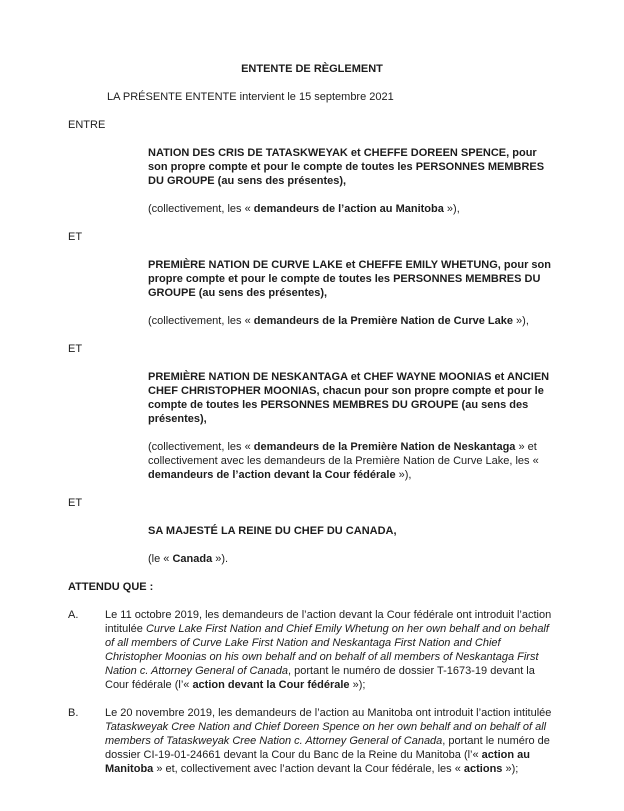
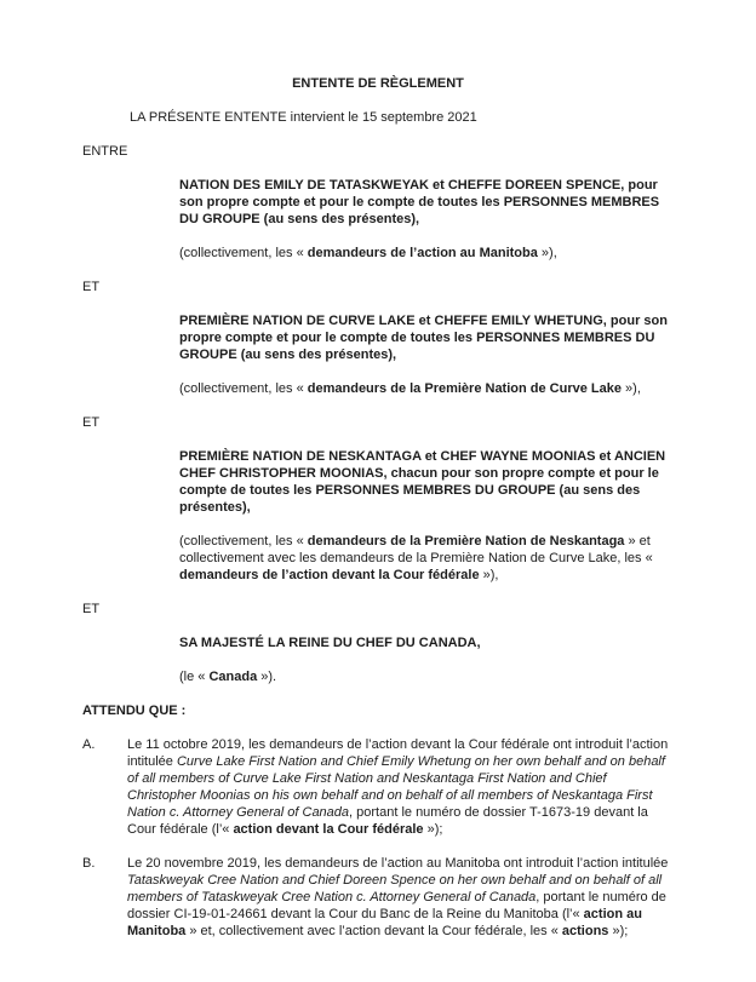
  ENTENTE DE RÈGLEMENT
  LA PRÉSENTE ENTENTE intervient le 15 septembre 2021
  ENTRE
- NATION DES CRIS DE TATASKWEYAK et CHEFFE DOREEN SPENCE, pour son propre compte et pour le compte de toutes les PERSONNES MEMBRES DU GROUPE (au sens des présentes),
+ NATION DES EMILY DE TATASKWEYAK et CHEFFE DOREEN SPENCE, pour son propre compte et pour le compte de toutes les PERSONNES MEMBRES DU GROUPE (au sens des présentes),
  (collectivement, les « demandeurs de l’action au Manitoba »),
  ET
  PREMIÈRE NATION DE CURVE LAKE et CHEFFE EMILY WHETUNG, pour son propre compte et pour le compte de toutes les PERSONNES MEMBRES DU GROUPE (au sens des présentes),
  (collectivement, les « demandeurs de la Première Nation de Curve Lake »),
  ET
  PREMIÈRE NATION DE NESKANTAGA et CHEF WAYNE MOONIAS et ANCIEN CHEF CHRISTOPHER MOONIAS, chacun pour son propre compte et pour le compte de toutes les PERSONNES MEMBRES DU GROUPE (au sens des présentes),
  (collectivement, les « demandeurs de la Première Nation de Neskantaga » et collectivement avec les demandeurs de la Première Nation de Curve Lake, les « demandeurs de l’action devant la Cour fédérale »),
  ET
  SA MAJESTÉ LA REINE DU CHEF DU CANADA,
  (le « Canada »).
  ATTENDU QUE :
  A.
  Le 11 octobre 2019, les demandeurs de l’action devant la Cour fédérale ont introduit l’action intitulée Curve Lake First Nation and Chief Emily Whetung on her own behalf and on behalf of all members of Curve Lake First Nation and Neskantaga First Nation and Chief Christopher Moonias on his own behalf and on behalf of all members of Neskantaga First Nation c. Attorney General of Canada, portant le numéro de dossier T-1673-19 devant la Cour fédérale (l’« action devant la Cour fédérale »);
  B.
  Le 20 novembre 2019, les demandeurs de l’action au Manitoba ont introduit l’action intitulée Tataskweyak Cree Nation and Chief Doreen Spence on her own behalf and on behalf of all members of Tataskweyak Cree Nation c. Attorney General of Canada, portant le numéro de dossier CI-19-01-24661 devant la Cour du Banc de la Reine du Manitoba (l’« action au Manitoba » et, collectivement avec l’action devant la Cour fédérale, les « actions »);
